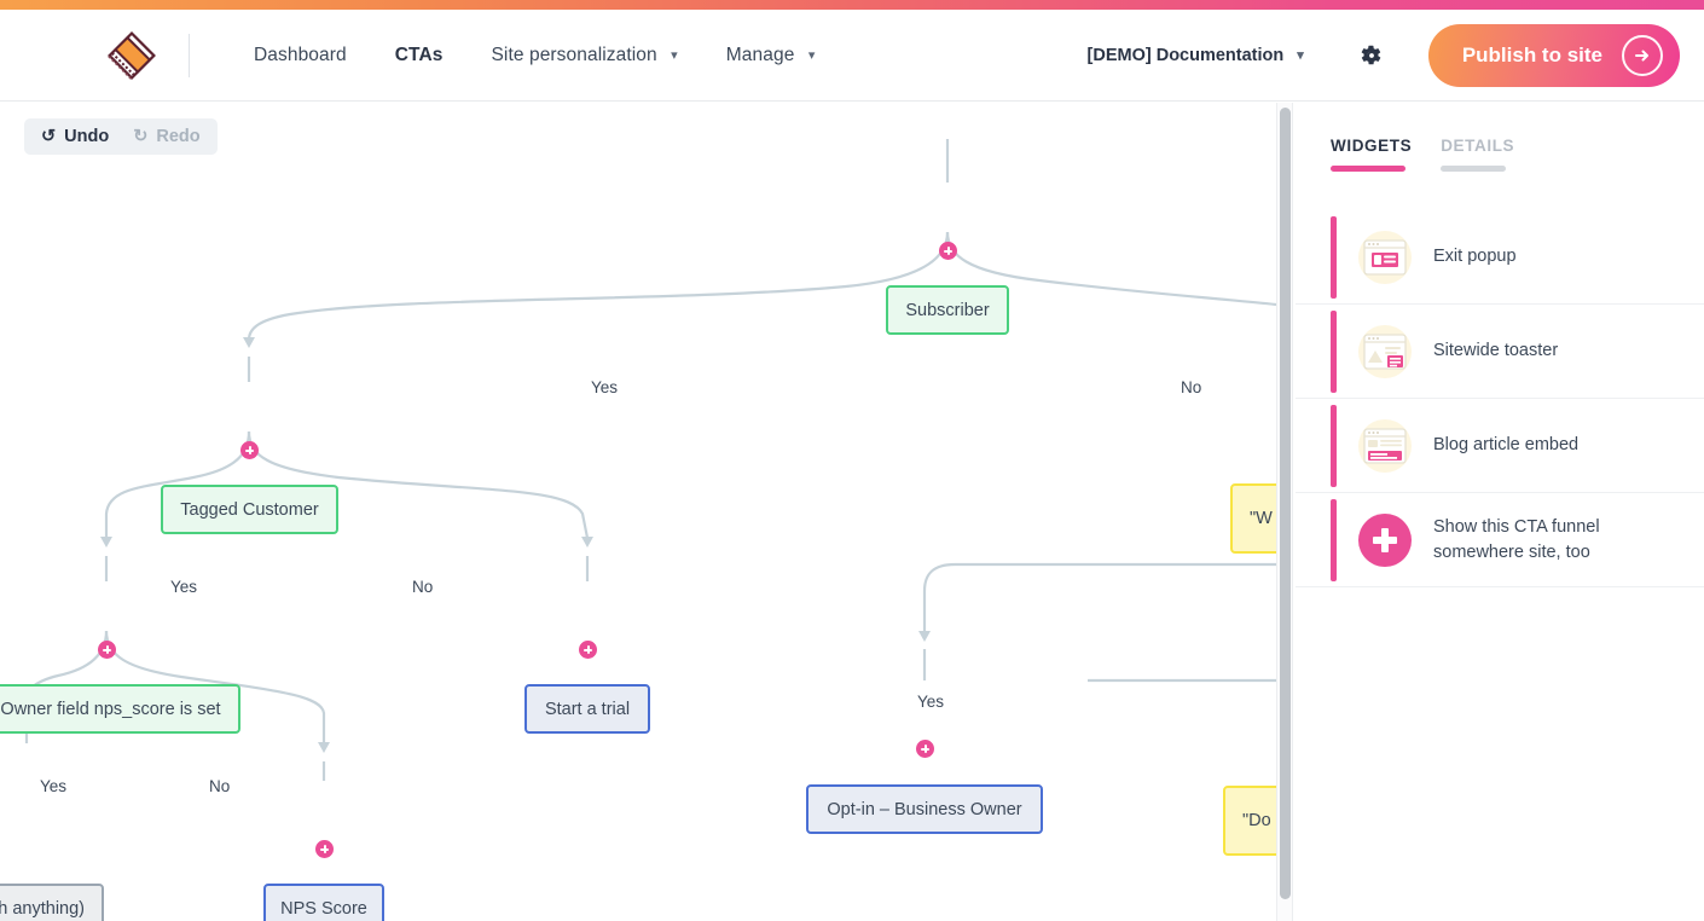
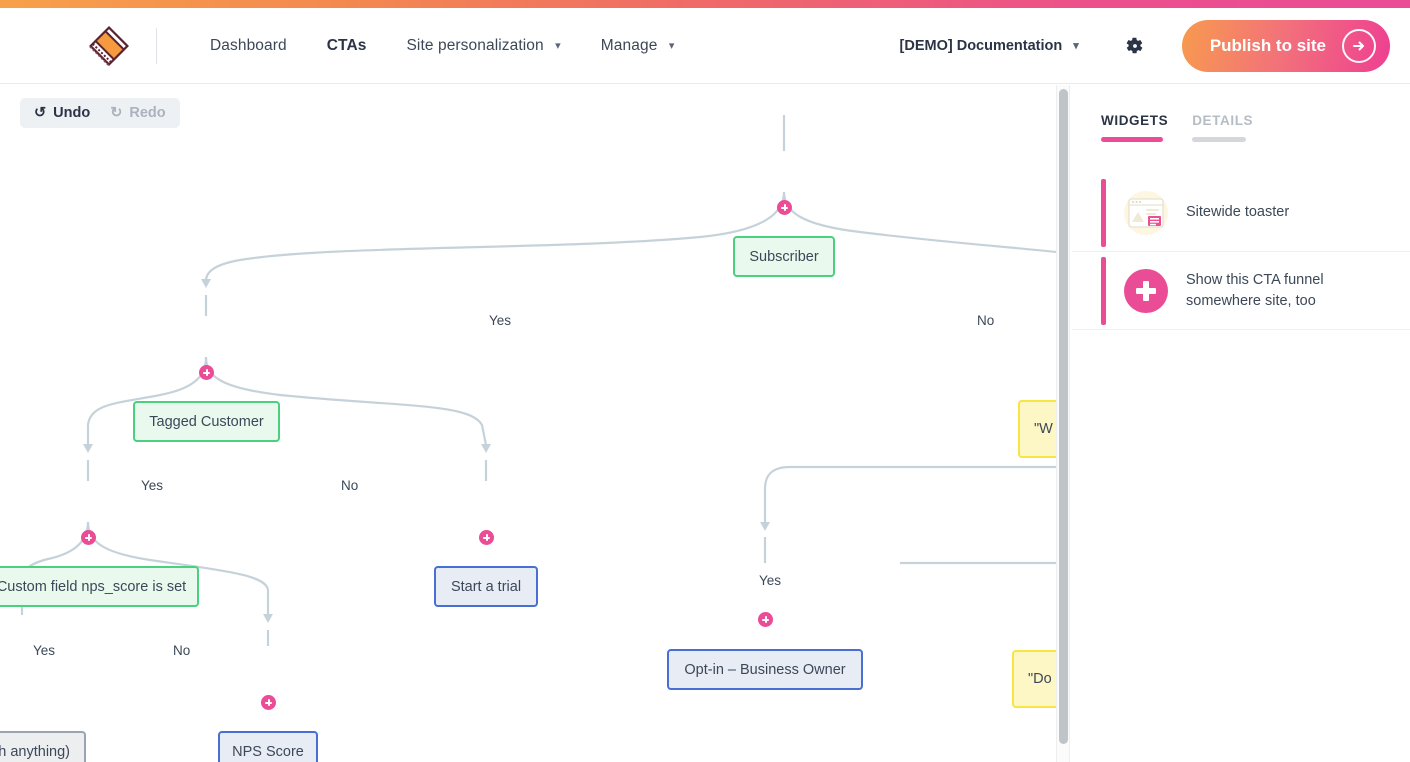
  Dashboard
  CTAs
  Site personalization ▾
  Manage ▾
  [DEMO] Documentation ▾
  Publish to site
  ↺
  Undo
  ↻
  Redo
  Subscriber
  Tagged Customer
- Owner field nps_score is set
+ Custom field nps_score is set
  Start a trial
  NPS Score
  Opt-in – Business Owner
  h anything)
  "W
  "Do
  Yes
  No
  Yes
  No
  Yes
  No
  Yes
  WIDGETS
  DETAILS
- Exit popup
  Sitewide toaster
- Blog article embed
  Show this CTA funnel somewhere site, too
